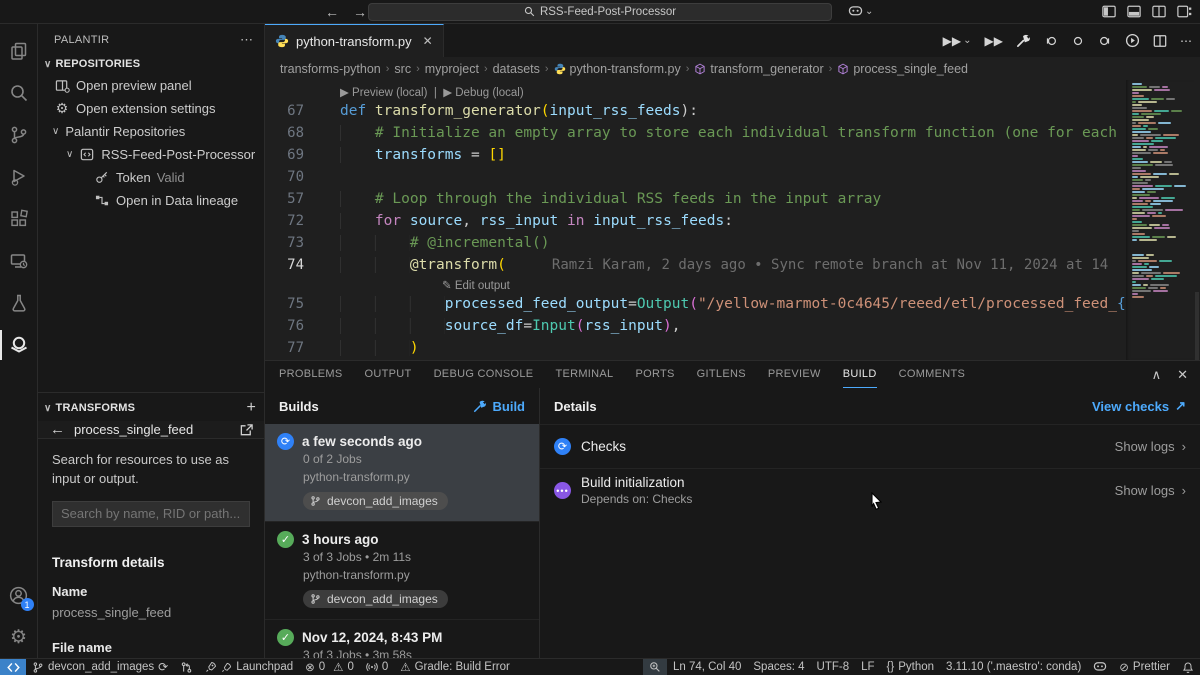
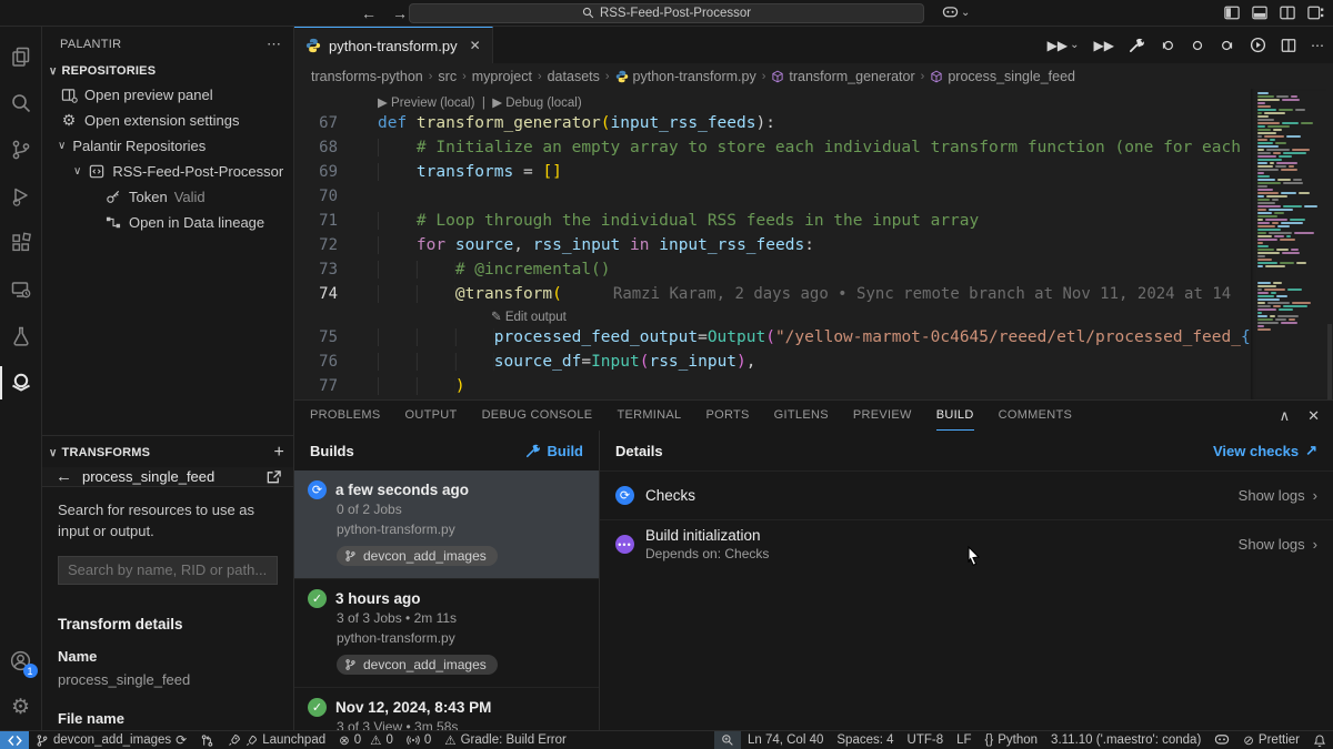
  ←
  →
  RSS-Feed-Post-Processor
  ⌄
  1
  ⚙
  PALANTIR
  ⋯
  ∨
  REPOSITORIES
  Open preview panel
  ⚙
  Open extension settings
  ∨
  Palantir Repositories
  ∨
  RSS-Feed-Post-Processor
  Token
  Valid
  Open in Data lineage
  ∨
  TRANSFORMS
  +
  ←
  process_single_feed
  Search for resources to use as input or output.
  Search by name, RID or path...
  Transform details
  Name
  process_single_feed
  File name
  python-transform.py
  ✕
  ▶▶
  ⌄
  ▶▶
  ⋯
  transforms-python
  ›
  src
  ›
  myproject
  ›
  datasets
  ›
  python-transform.py
  ›
  transform_generator
  ›
  process_single_feed
  ▶ Preview (local) | ▶ Debug (local)
  67
  def transform_generator(input_rss_feeds):
  68
  # Initialize an empty array to store each individual transform function (one for each
  69
  transforms = []
  70
- 57
+ 71
  # Loop through the individual RSS feeds in the input array
  72
  for source, rss_input in input_rss_feeds:
  73
  # @incremental()
  74
  @transform(
  Ramzi Karam, 2 days ago • Sync remote branch at Nov 11, 2024 at 14
  ✎ Edit output
  75
  processed_feed_output=Output("/yellow-marmot-0c4645/reeed/etl/processed_feed_{
  76
  source_df=Input(rss_input),
  77
  )
  PROBLEMS
  OUTPUT
  DEBUG CONSOLE
  TERMINAL
  PORTS
  GITLENS
  PREVIEW
  BUILD
  COMMENTS
  ∧
  ✕
  Builds
  Build
  ⟳
  a few seconds ago
  0 of 2 Jobs
  python-transform.py
  devcon_add_images
  ✓
  3 hours ago
  3 of 3 Jobs • 2m 11s
  python-transform.py
  devcon_add_images
  ✓
  Nov 12, 2024, 8:43 PM
- 3 of 3 Jobs • 3m 58s
+ 3 of 3 View • 3m 58s
  Details
  View checks
  ↗
  ⟳
  Checks
  Show logs
  ›
  •••
  Build initialization
  Depends on: Checks
  Show logs
  ›
  devcon_add_images
  ⟳
  Launchpad
  ⊗
  0
  ⚠
  0
  0
  ⚠
  Gradle: Build Error
  Ln 74, Col 40
  Spaces: 4
  UTF-8
  LF
  {}
  Python
  3.11.10 ('.maestro': conda)
  ⊘
  Prettier
